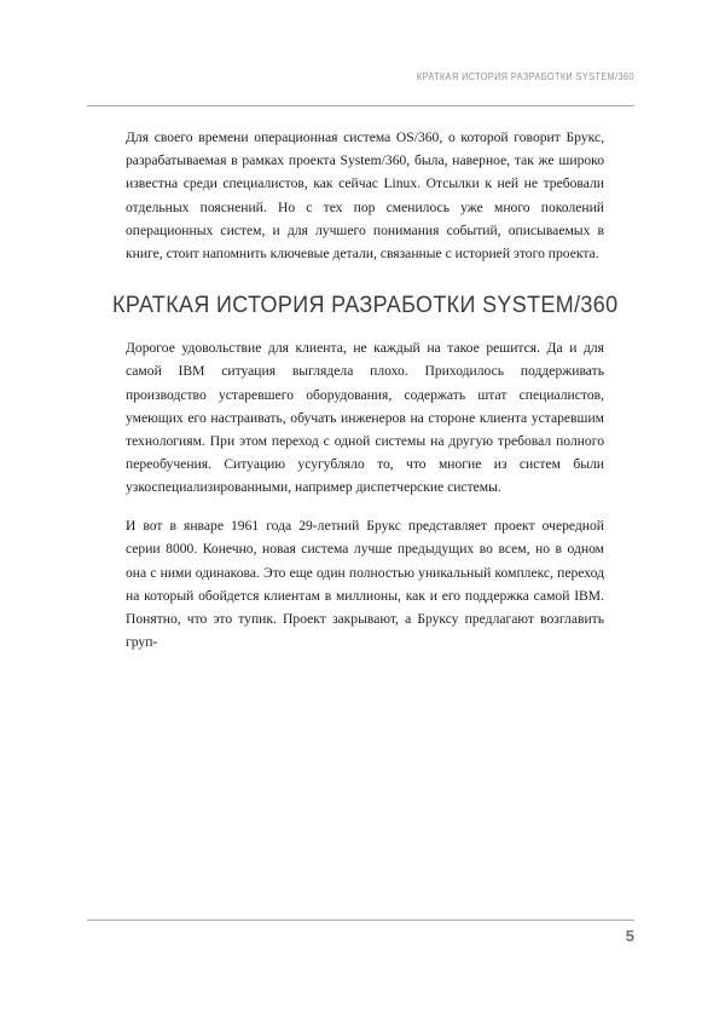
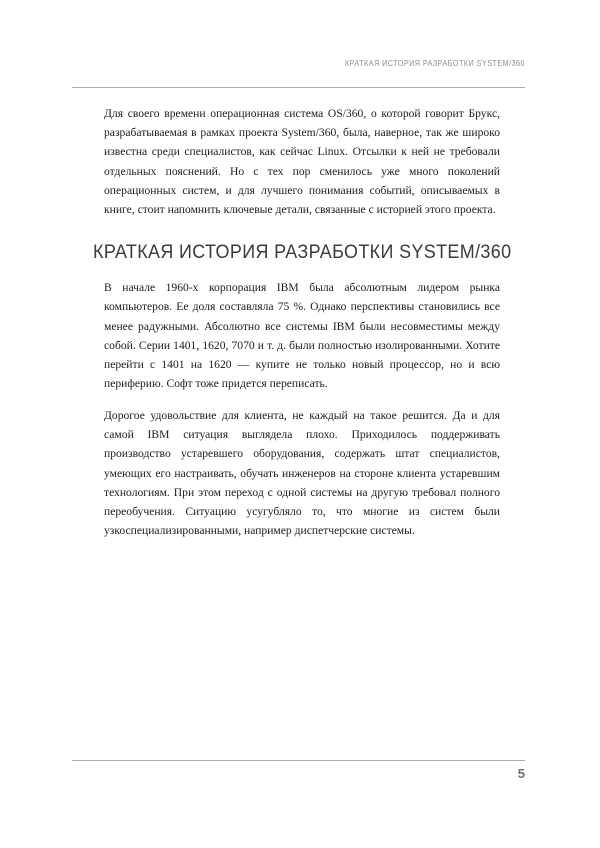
  КРАТКАЯ ИСТОРИЯ РАЗРАБОТКИ SYSTEM/360
  Для своего времени операционная система OS/360, о которой говорит Брукс, разрабатываемая в рамках проекта System/360, была, наверное, так же широко известна среди специалистов, как сейчас Linux. Отсылки к ней не требовали отдельных пояснений. Но с тех пор сменилось уже много поколений операционных систем, и для лучшего понимания событий, описываемых в книге, стоит напомнить ключевые детали, связанные с историей этого проекта.
  КРАТКАЯ ИСТОРИЯ РАЗРАБОТКИ SYSTEM/360
+ В начале 1960-х корпорация IBM была абсолютным лидером рынка компьютеров. Ее доля составляла 75 %. Однако перспективы становились все менее радужными. Абсолютно все системы IBM были несовместимы между собой. Серии 1401, 1620, 7070 и т. д. были полностью изолированными. Хотите перейти с 1401 на 1620 — купите не только новый процессор, но и всю периферию. Софт тоже придется переписать.
  Дорогое удовольствие для клиента, не каждый на такое решится. Да и для самой IBM ситуация выглядела плохо. Приходилось поддерживать производство устаревшего оборудования, содержать штат специалистов, умеющих его настраивать, обучать инженеров на стороне клиента устаревшим технологиям. При этом переход с одной системы на другую требовал полного переобучения. Ситуацию усугубляло то, что многие из систем были узкоспециализированными, например диспетчерские системы.
- И вот в январе 1961 года 29-летний Брукс представляет проект очередной серии 8000. Конечно, новая система лучше предыдущих во всем, но в одном она с ними одинакова. Это еще один полностью уникальный комплекс, переход на который обойдется клиентам в миллионы, как и его поддержка самой IBM. Понятно, что это тупик. Проект закрывают, а Бруксу предлагают возглавить груп-
  5
